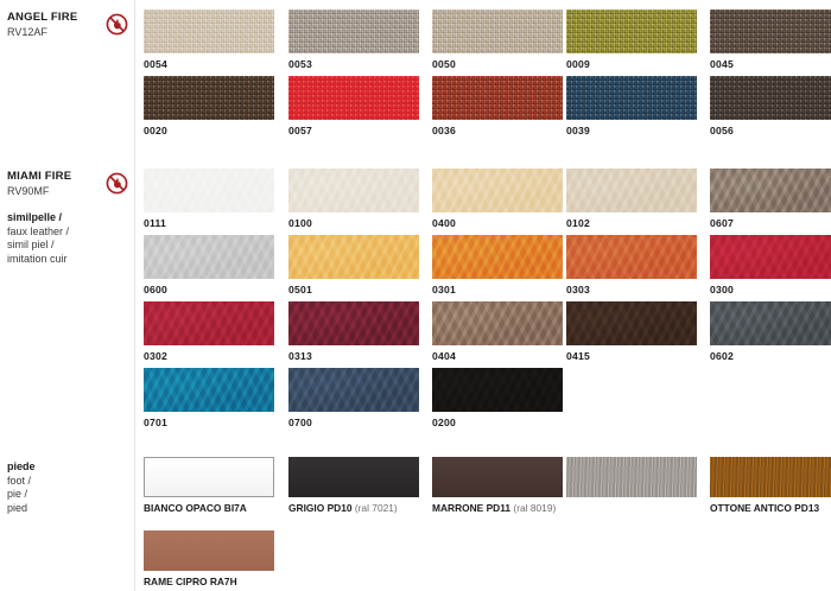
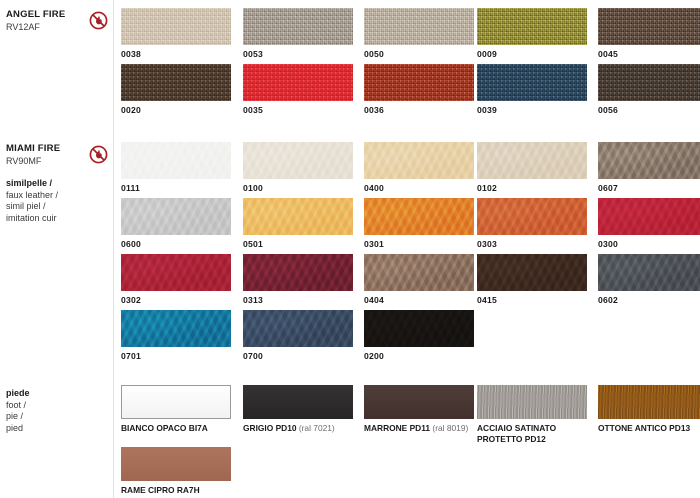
  ANGEL FIRE
  RV12AF
- 0054
+ 0038
  0053
  0050
  0009
  0045
  0020
- 0057
+ 0035
  0036
  0039
  0056
  MIAMI FIRE
  RV90MF
  similpelle /
  faux leather /
  simil piel /
  imitation cuir
  0111
  0100
  0400
  0102
  0607
  0600
  0501
  0301
  0303
  0300
  0302
  0313
  0404
  0415
  0602
  0701
  0700
  0200
  piede
  foot /
  pie /
  pied
  BIANCO OPACO BI7A
  GRIGIO PD10 (ral 7021)
  MARRONE PD11 (ral 8019)
+ ACCIAIO SATINATO PROTETTO PD12
  OTTONE ANTICO PD13
  RAME CIPRO RA7H
